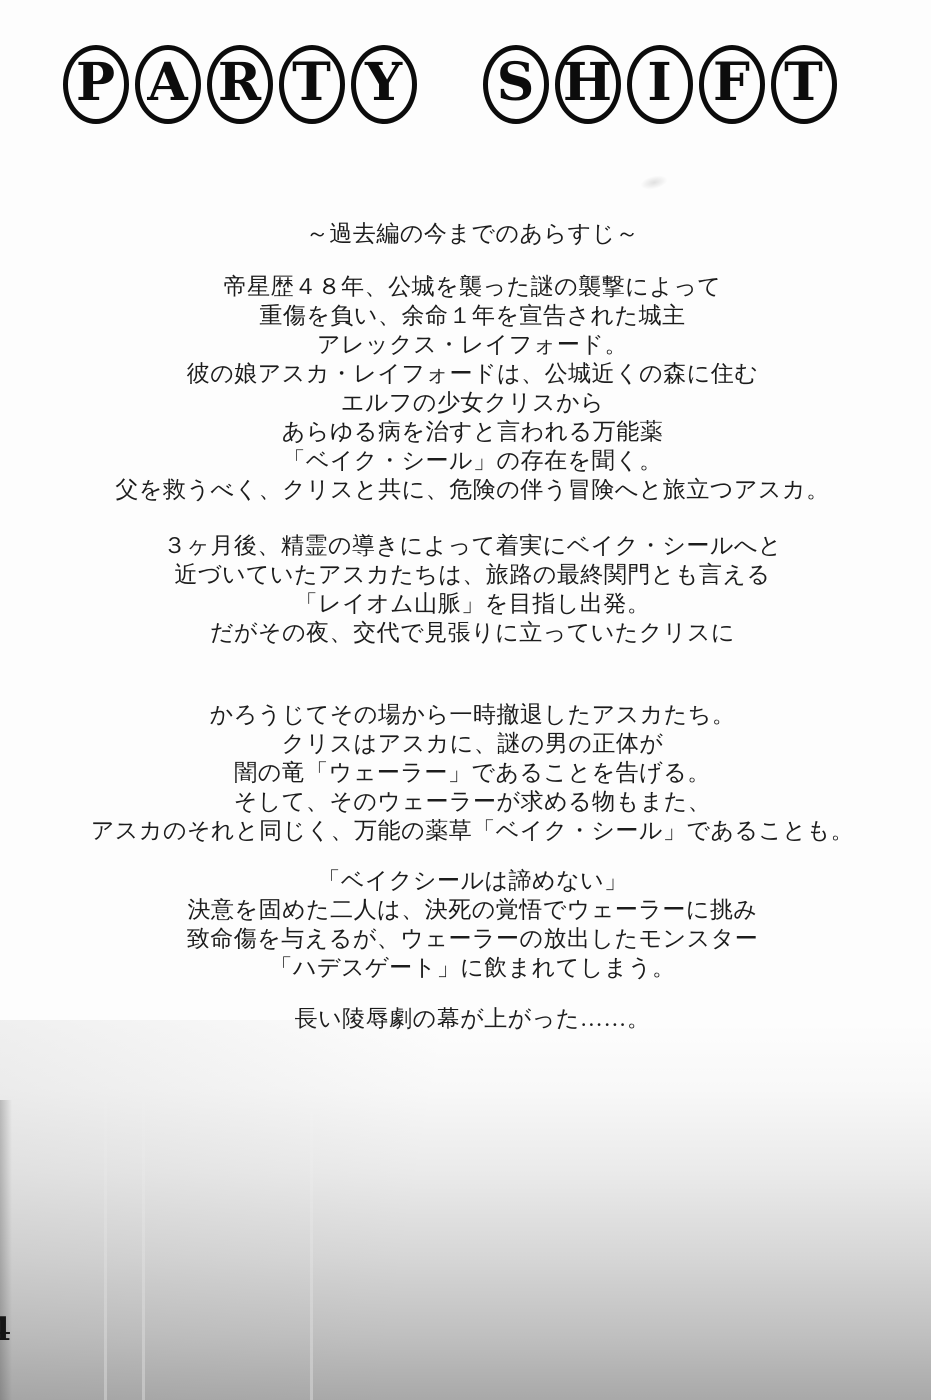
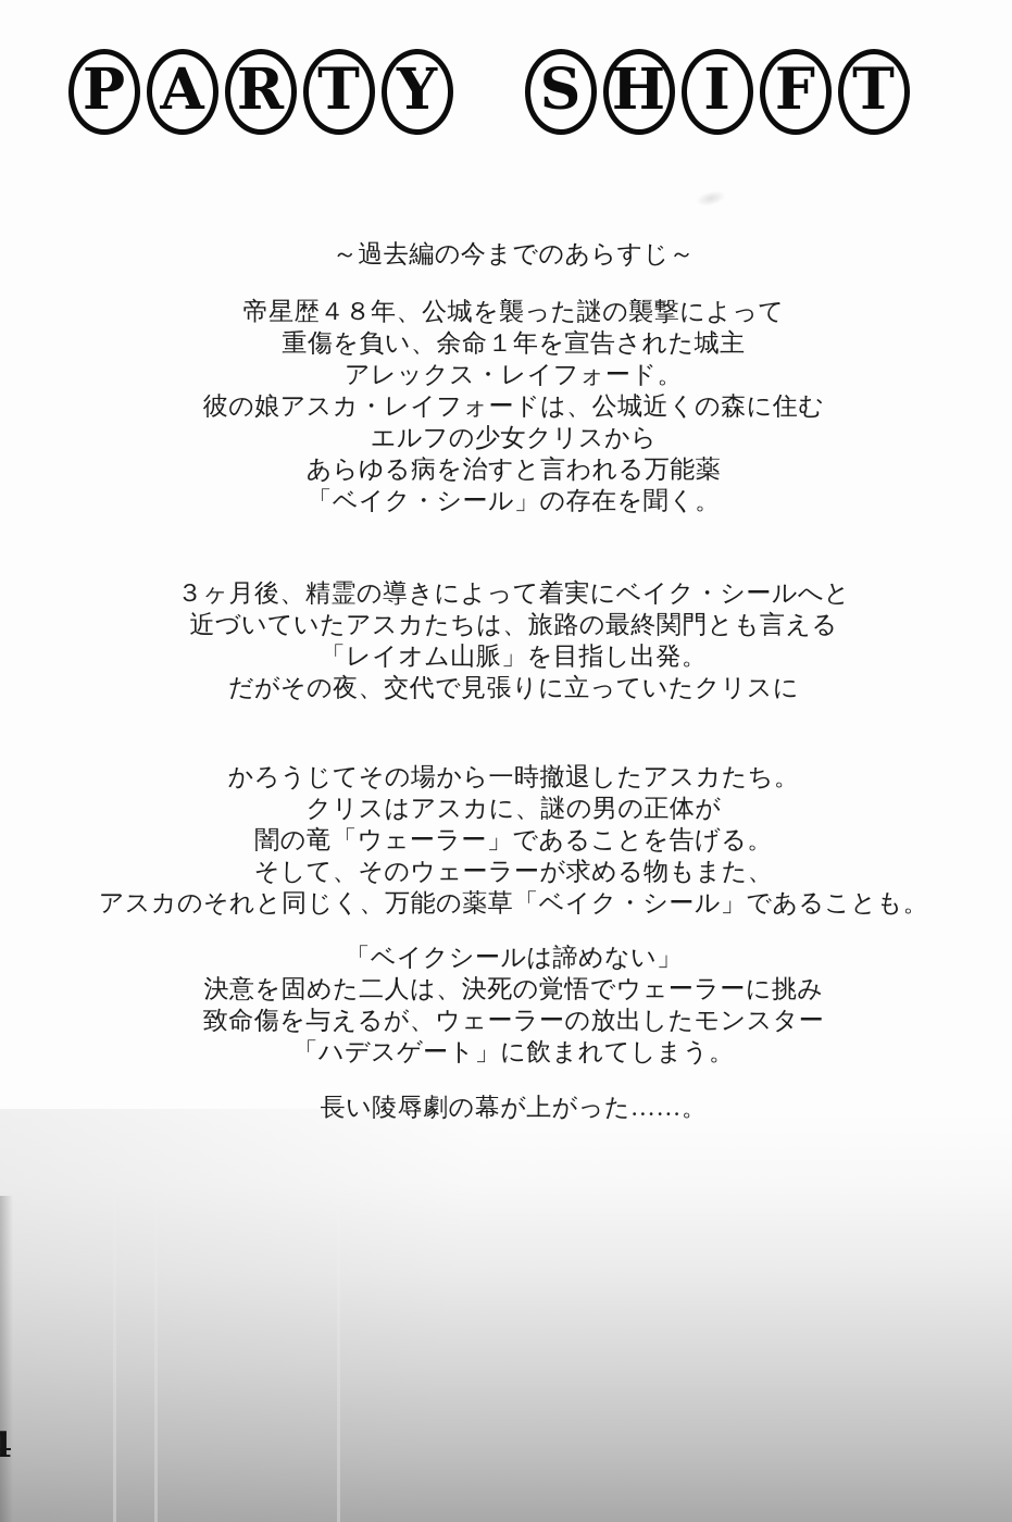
  P
  A
  R
  T
  Y
  S
  H
  I
  F
  T
  ～過去編の今までのあらすじ～
  帝星歴４８年、公城を襲った謎の襲撃によって
  重傷を負い、余命１年を宣告された城主
  アレックス・レイフォード。
  彼の娘アスカ・レイフォードは、公城近くの森に住む
  エルフの少女クリスから
  あらゆる病を治すと言われる万能薬
  「ベイク・シール」の存在を聞く。
- 父を救うべく、クリスと共に、危険の伴う冒険へと旅立つアスカ。
  ３ヶ月後、精霊の導きによって着実にベイク・シールへと
  近づいていたアスカたちは、旅路の最終関門とも言える
  「レイオム山脈」を目指し出発。
  だがその夜、交代で見張りに立っていたクリスに
  かろうじてその場から一時撤退したアスカたち。
  クリスはアスカに、謎の男の正体が
  闇の竜「ウェーラー」であることを告げる。
  そして、そのウェーラーが求める物もまた、
  アスカのそれと同じく、万能の薬草「ベイク・シール」であることも。
  「ベイクシールは諦めない」
  決意を固めた二人は、決死の覚悟でウェーラーに挑み
  致命傷を与えるが、ウェーラーの放出したモンスター
  「ハデスゲート」に飲まれてしまう。
  長い陵辱劇の幕が上がった……。
  4
